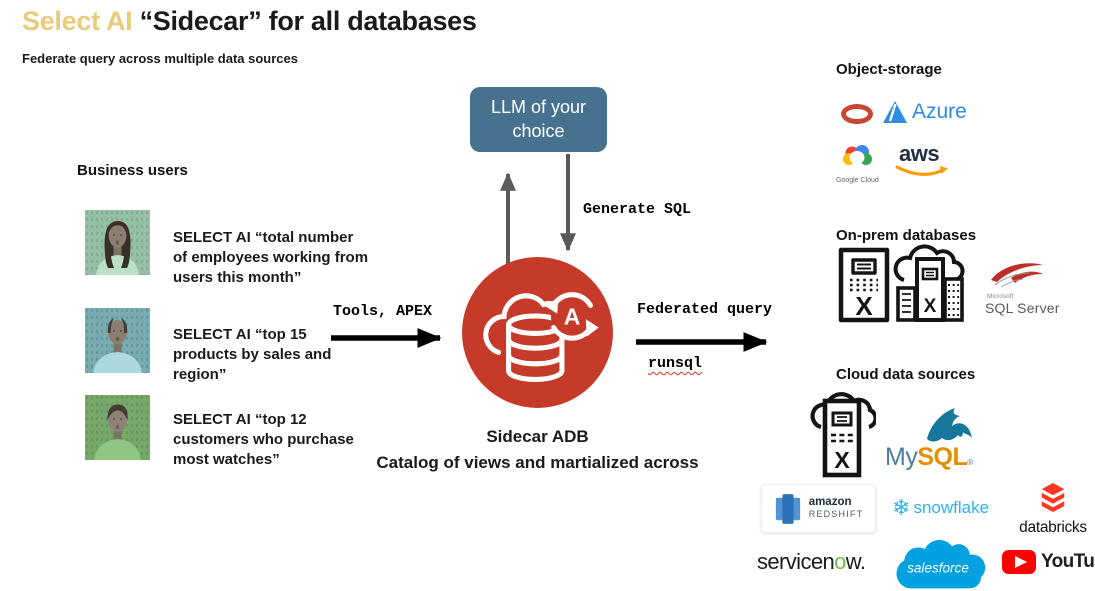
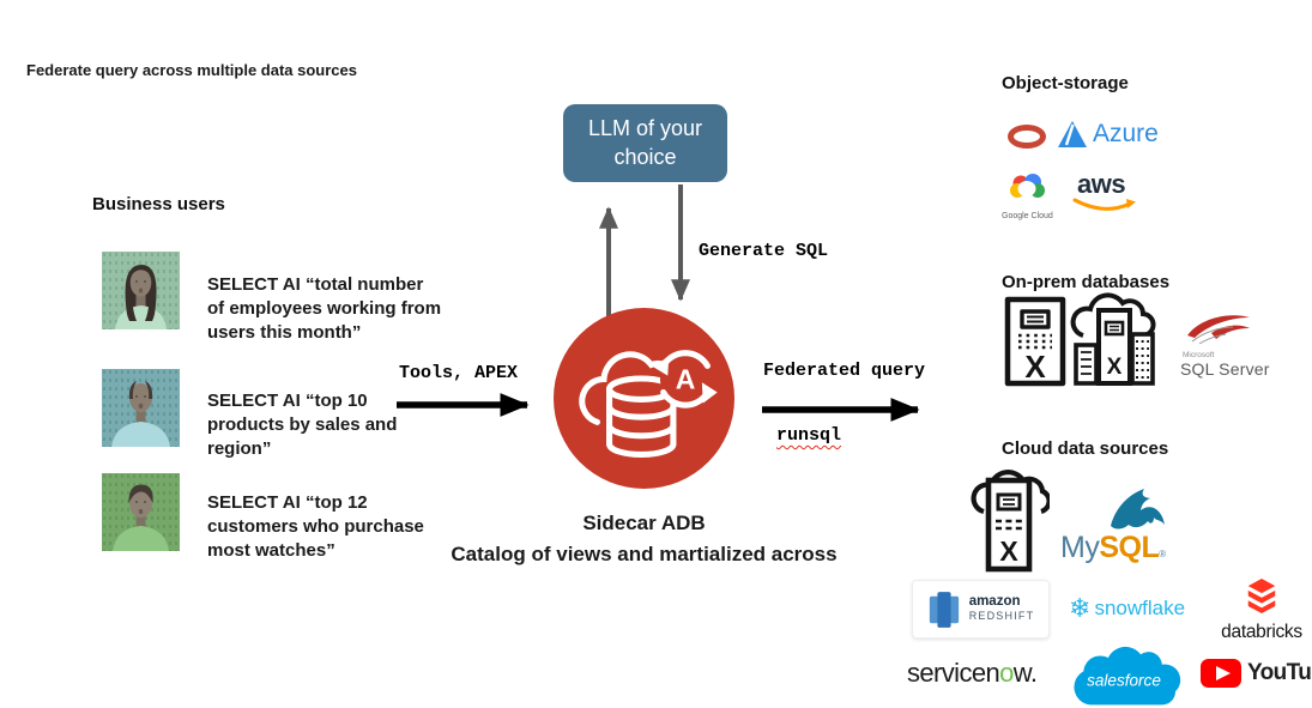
- Select AI “Sidecar” for all databases
  Federate query across multiple data sources
  LLM of your choice
  Generate SQL
  Tools, APEX
  Federated query
  runsql
  Business users
  SELECT AI “total number of employees working from users this month”
- SELECT AI “top 15 products by sales and region”
+ SELECT AI “top 10 products by sales and region”
  SELECT AI “top 12 customers who purchase most watches”
  A
  Sidecar ADB
  Catalog of views and martialized across
  Object-storage
  Azure
  aws
  On-prem databases
  X
  X
  SQL Server
  Cloud data sources
  X
  MySQL®
  amazon
  REDSHIFT
  ❄
  snowflake
  databricks
  servicenow.
  salesforce
  YouTu
